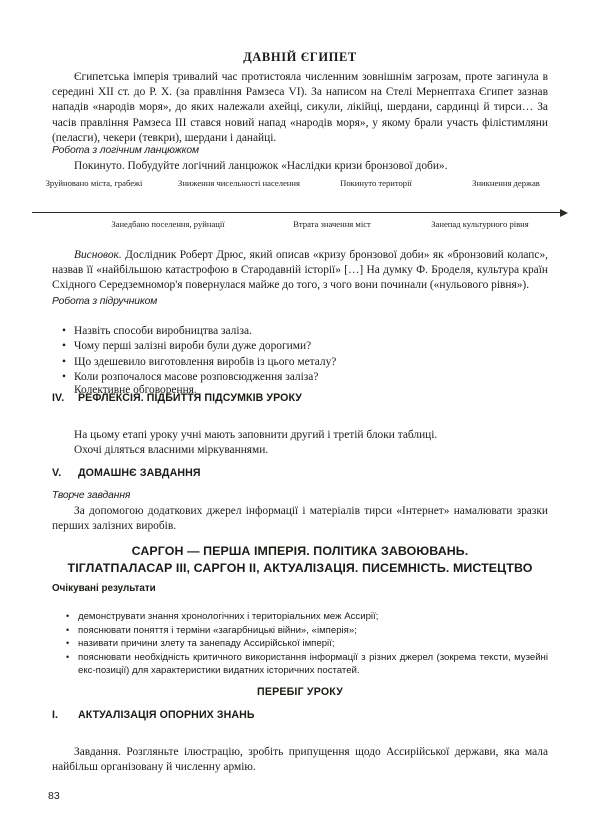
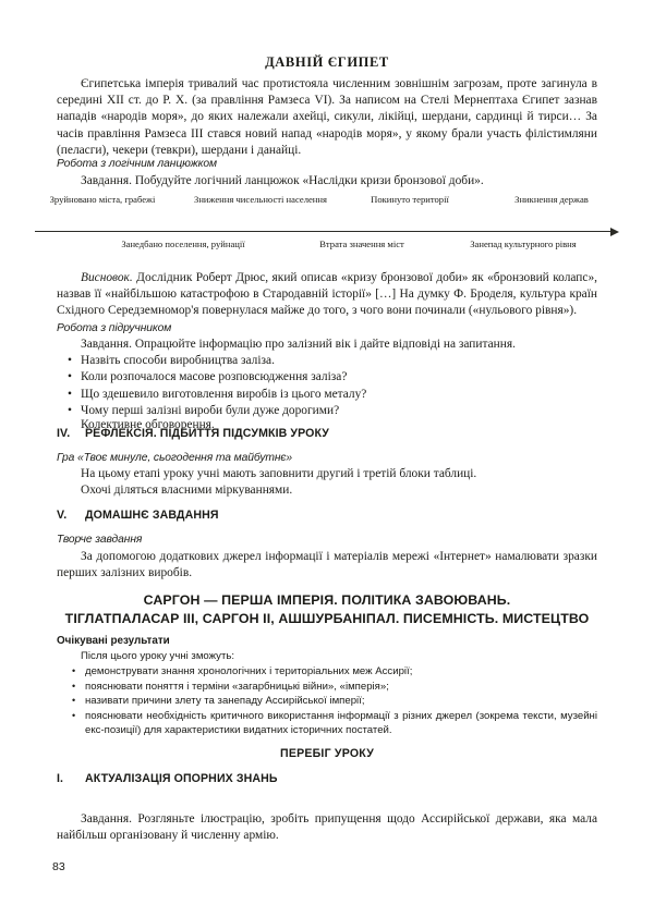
  ДАВНІЙ ЄГИПЕТ
  Єгипетська імперія тривалий час протистояла численним зовнішнім загрозам, проте загинула в середині XII ст. до Р. X. (за правління Рамзеса VI). За написом на Стелі Мернептаха Єгипет зазнав нападів «народів моря», до яких належали ахейці, сикули, лікійці, шердани, сардинці й тирси… За часів правління Рамзеса III стався новий напад «народів моря», у якому брали участь філістимляни (пеласги), чекери (тевкри), шердани і данайці.
  Робота з логічним ланцюжком
- Покинуто. Побудуйте логічний ланцюжок «Наслідки кризи бронзової доби».
+ Завдання. Побудуйте логічний ланцюжок «Наслідки кризи бронзової доби».
  Зруйновано міста, грабежі
  Зниження чисельності населення
  Покинуто території
  Зникнення держав
  Занедбано поселення, руйнації
  Втрата значення міст
  Занепад культурного рівня
  Висновок. Дослідник Роберт Дрюс, який описав «кризу бронзової доби» як «бронзовий колапс», назвав її «найбільшою катастрофою в Стародавній історії» […] На думку Ф. Броделя, культура країн Східного Середземномор'я повернулася майже до того, з чого вони починали («нульового рівня»).
  Робота з підручником
+ Завдання. Опрацюйте інформацію про залізний вік і дайте відповіді на запитання.
  •
  Назвіть способи виробництва заліза.
  •
- Чому перші залізні вироби були дуже дорогими?
+ Коли розпочалося масове розповсюдження заліза?
  •
  Що здешевило виготовлення виробів із цього металу?
  •
- Коли розпочалося масове розповсюдження заліза?
+ Чому перші залізні вироби були дуже дорогими?
  Колективне обговорення.
  IV. РЕФЛЕКСІЯ. ПІДБИТТЯ ПІДСУМКІВ УРОКУ
+ Гра «Твоє минуле, сьогодення та майбутнє»
  На цьому етапі уроку учні мають заповнити другий і третій блоки таблиці.
  Охочі діляться власними міркуваннями.
  V. ДОМАШНЄ ЗАВДАННЯ
  Творче завдання
- За допомогою додаткових джерел інформації і матеріалів тирси «Інтернет» намалювати зразки перших залізних виробів.
+ За допомогою додаткових джерел інформації і матеріалів мережі «Інтернет» намалювати зразки перших залізних виробів.
  САРГОН — ПЕРША ІМПЕРІЯ. ПОЛІТИКА ЗАВОЮВАНЬ.
- ТІГЛАТПАЛАСАР III, САРГОН II, АКТУАЛІЗАЦІЯ. ПИСЕМНІСТЬ. МИСТЕЦТВО
+ ТІГЛАТПАЛАСАР III, САРГОН II, АШШУРБАНІПАЛ. ПИСЕМНІСТЬ. МИСТЕЦТВО
  Очікувані результати
+ Після цього уроку учні зможуть:
  •
  демонструвати знання хронологічних і територіальних меж Ассирії;
  •
  пояснювати поняття і терміни «загарбницькі війни», «імперія»;
  •
  називати причини злету та занепаду Ассирійської імперії;
  •
  пояснювати необхідність критичного використання інформації з різних джерел (зокрема тексти, музейні екс-позиції) для характеристики видатних історичних постатей.
  ПЕРЕБІГ УРОКУ
  I. АКТУАЛІЗАЦІЯ ОПОРНИХ ЗНАНЬ
  Завдання. Розгляньте ілюстрацію, зробіть припущення щодо Ассирійської держави, яка мала найбільш організовану й численну армію.
  83
